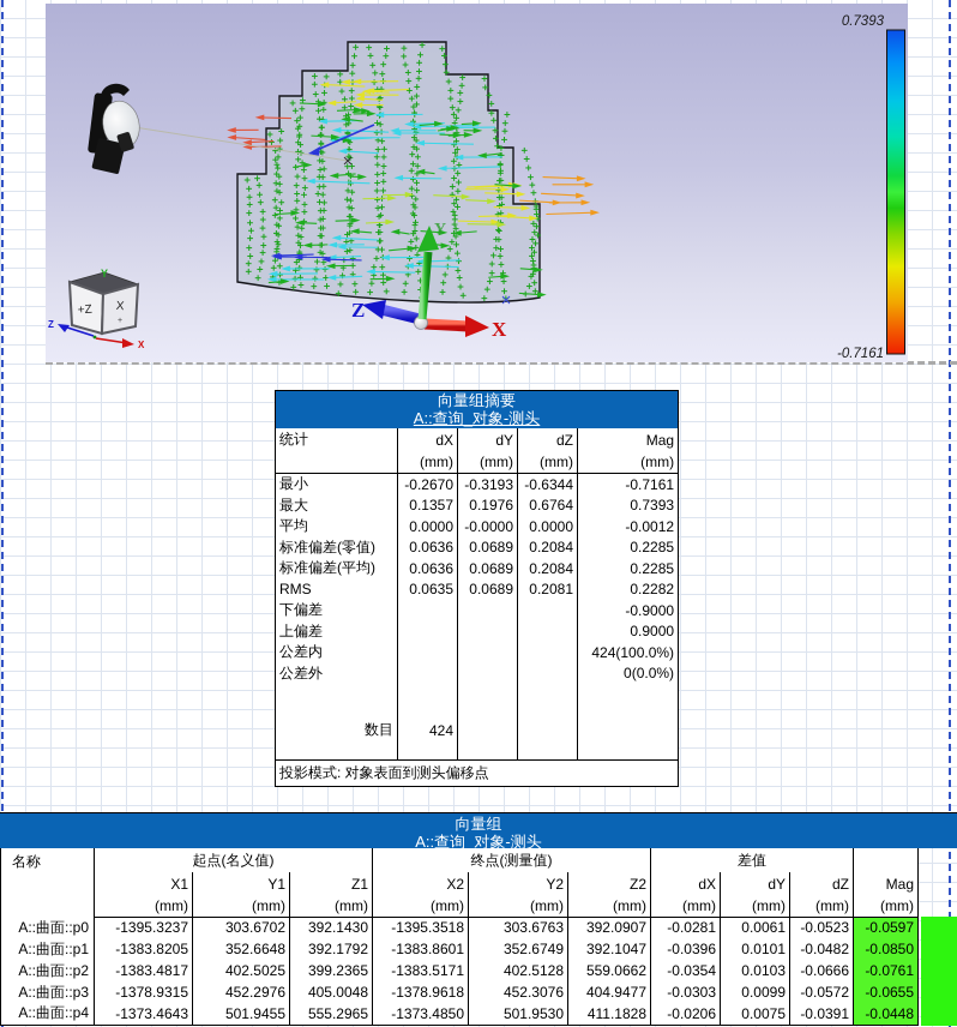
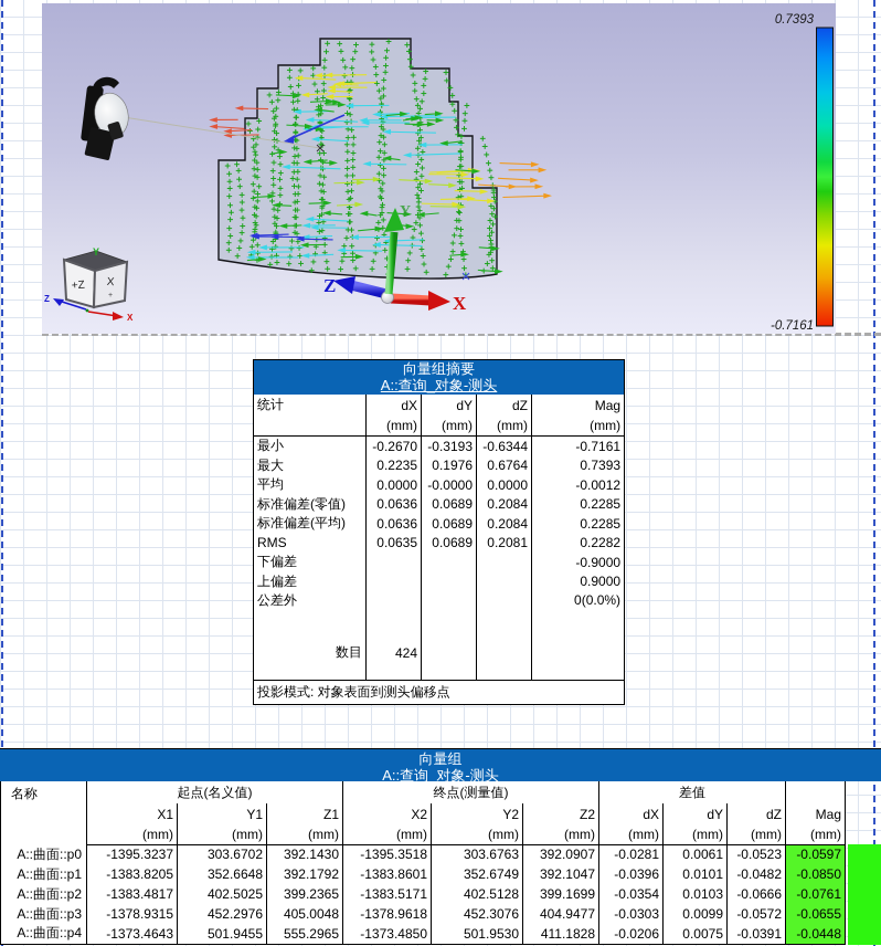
  Y
  Z
  X
  Y
  Z
  X
  0.7393
  -0.7161
  向量组摘要 A::查询_对象-测头
  统计	dX	dY	dZ	Mag
  	(mm)	(mm)	(mm)	(mm)
  最小	-0.2670	-0.3193	-0.6344	-0.7161
- 最大	0.1357	0.1976	0.6764	0.7393
+ 最大	0.2235	0.1976	0.6764	0.7393
  平均	0.0000	-0.0000	0.0000	-0.0012
  标准偏差(零值)	0.0636	0.0689	0.2084	0.2285
  标准偏差(平均)	0.0636	0.0689	0.2084	0.2285
  RMS	0.0635	0.0689	0.2081	0.2282
  下偏差				-0.9000
  上偏差				0.9000
- 公差内				424(100.0%)
  公差外				0(0.0%)
  数目	424
  投影模式: 对象表面到测头偏移点
  向量组
  A::查询_对象-测头
  名称	起点(名义值)	终点(测量值)	差值
  X1	Y1	Z1	X2	Y2	Z2	dX	dY	dZ	Mag
  (mm)	(mm)	(mm)	(mm)	(mm)	(mm)	(mm)	(mm)	(mm)	(mm)
  A::曲面::p0	-1395.3237	303.6702	392.1430	-1395.3518	303.6763	392.0907	-0.0281	0.0061	-0.0523	-0.0597
  A::曲面::p1	-1383.8205	352.6648	392.1792	-1383.8601	352.6749	392.1047	-0.0396	0.0101	-0.0482	-0.0850
- A::曲面::p2	-1383.4817	402.5025	399.2365	-1383.5171	402.5128	559.0662	-0.0354	0.0103	-0.0666	-0.0761
+ A::曲面::p2	-1383.4817	402.5025	399.2365	-1383.5171	402.5128	399.1699	-0.0354	0.0103	-0.0666	-0.0761
  A::曲面::p3	-1378.9315	452.2976	405.0048	-1378.9618	452.3076	404.9477	-0.0303	0.0099	-0.0572	-0.0655
  A::曲面::p4	-1373.4643	501.9455	555.2965	-1373.4850	501.9530	411.1828	-0.0206	0.0075	-0.0391	-0.0448
